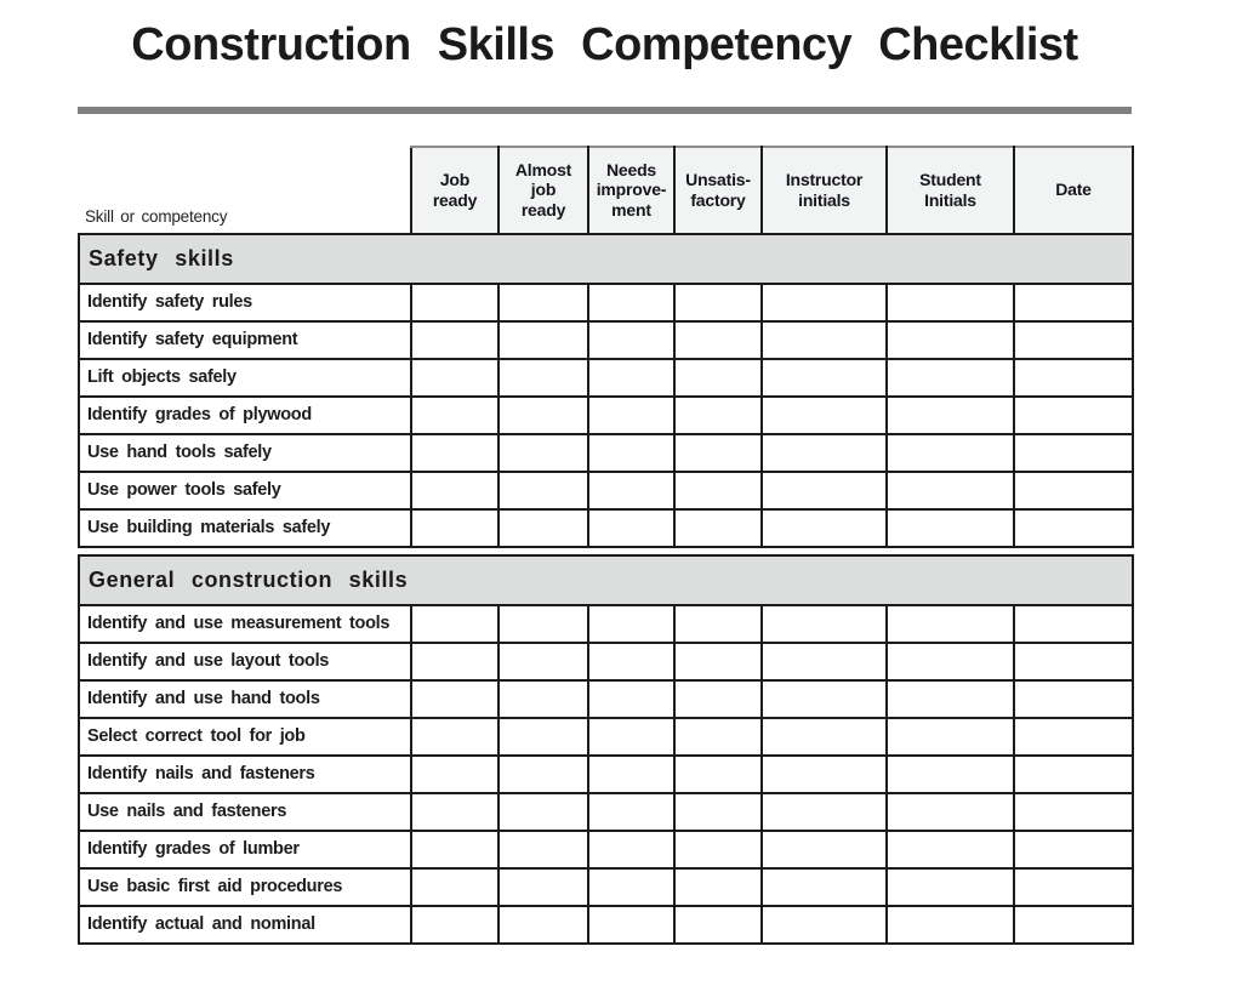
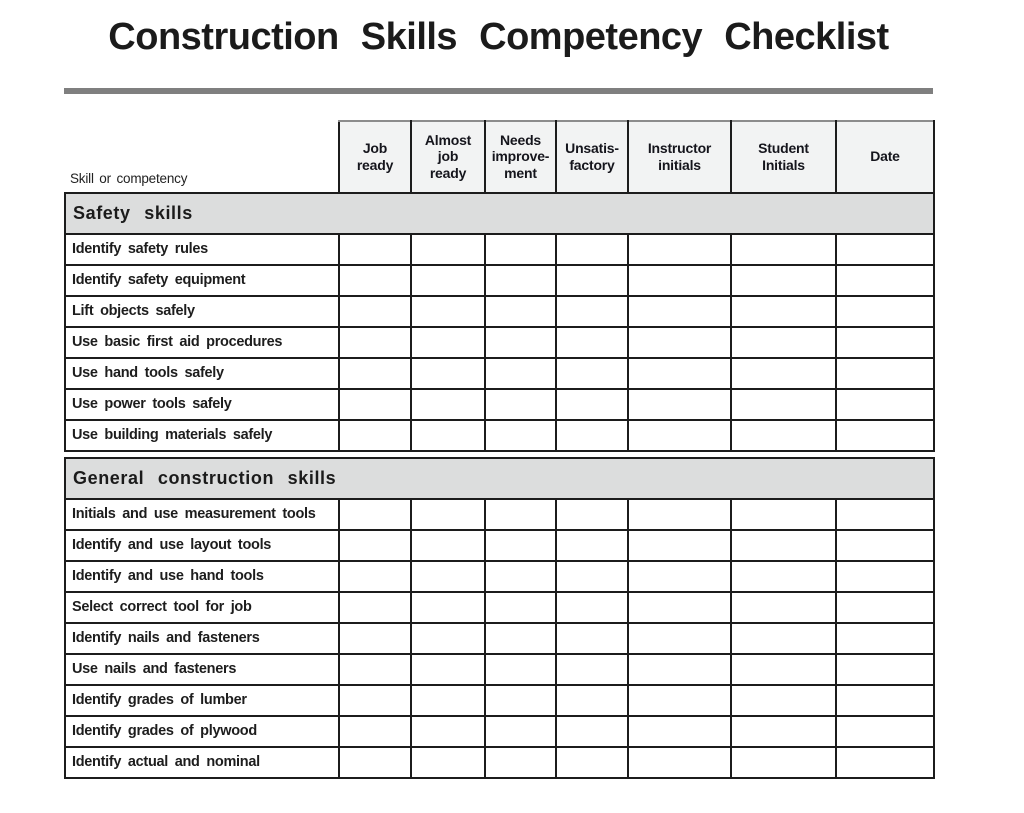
  Construction Skills Competency Checklist
  Skill or competency	Job ready	Almost job ready	Needs improve- ment	Unsatis- factory	Instructor initials	Student Initials	Date
  Safety skills
  Identify safety rules
  Identify safety equipment
  Lift objects safely
- Identify grades of plywood
+ Use basic first aid procedures
  Use hand tools safely
  Use power tools safely
  Use building materials safely
  General construction skills
- Identify and use measurement tools
+ Initials and use measurement tools
  Identify and use layout tools
  Identify and use hand tools
  Select correct tool for job
  Identify nails and fasteners
  Use nails and fasteners
  Identify grades of lumber
- Use basic first aid procedures
+ Identify grades of plywood
  Identify actual and nominal
